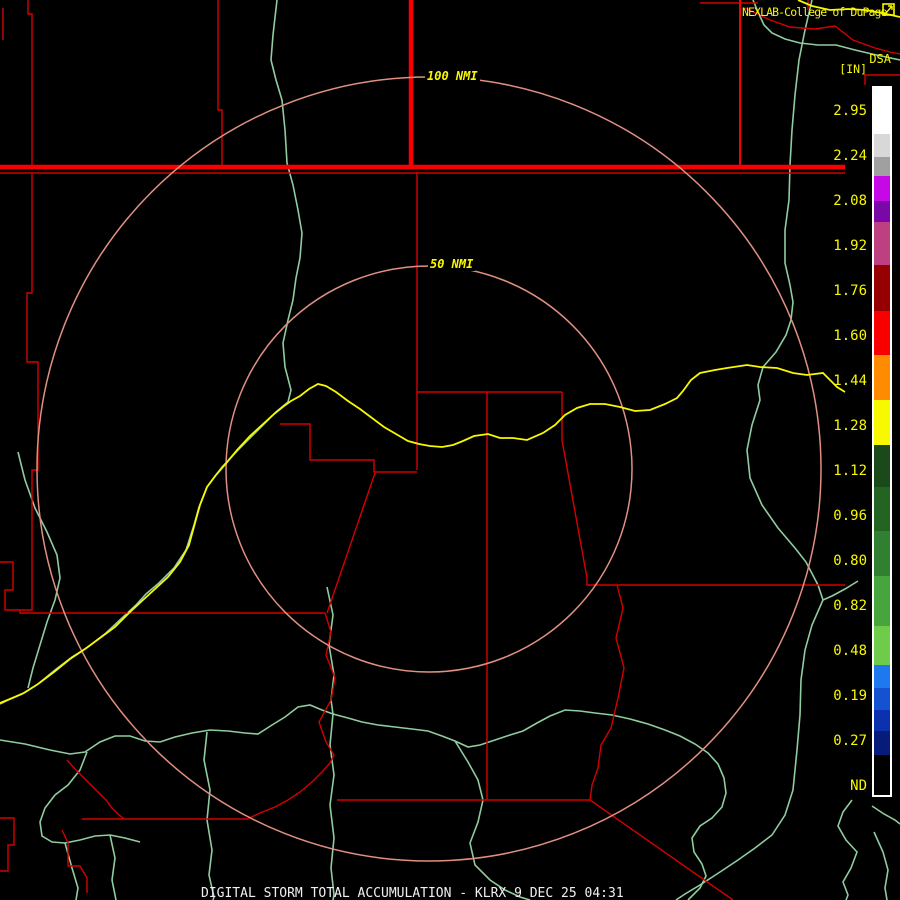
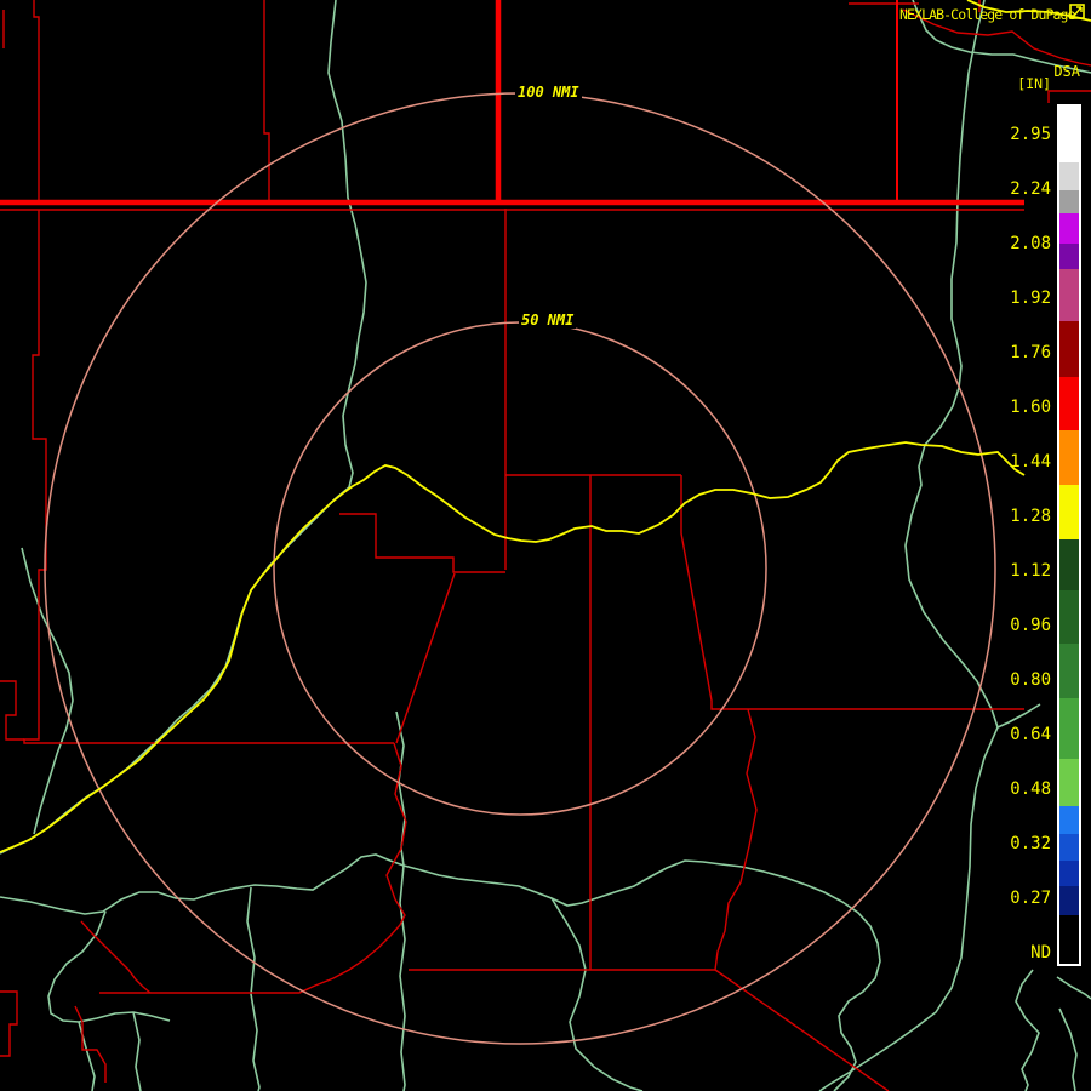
  100 NMI
  50 NMI
  NEXLAB-College of DuPag
  DSA
  [IN]
  2.95
  2.24
  2.08
  1.92
  1.76
  1.60
  1.44
  1.28
  1.12
  0.96
  0.80
- 0.82
+ 0.64
  0.48
- 0.19
+ 0.32
  0.27
  ND
- DIGITAL STORM TOTAL ACCUMULATION - KLRX 9 DEC 25 04:31
